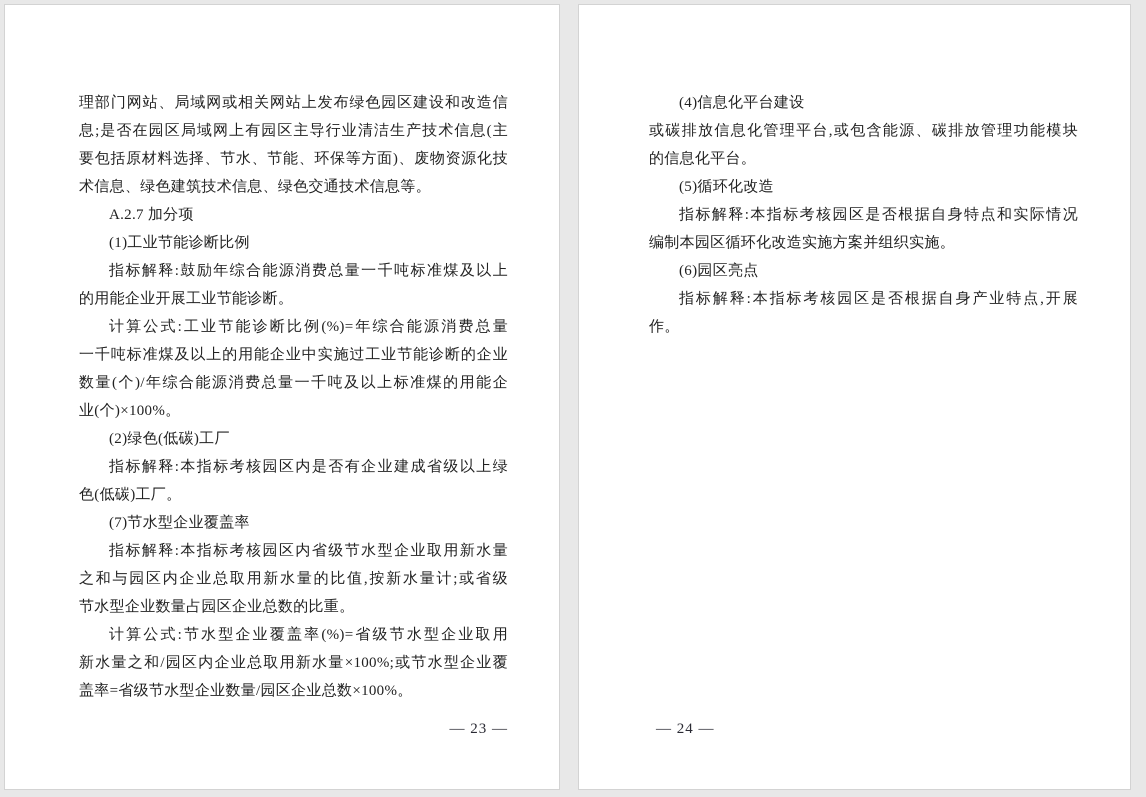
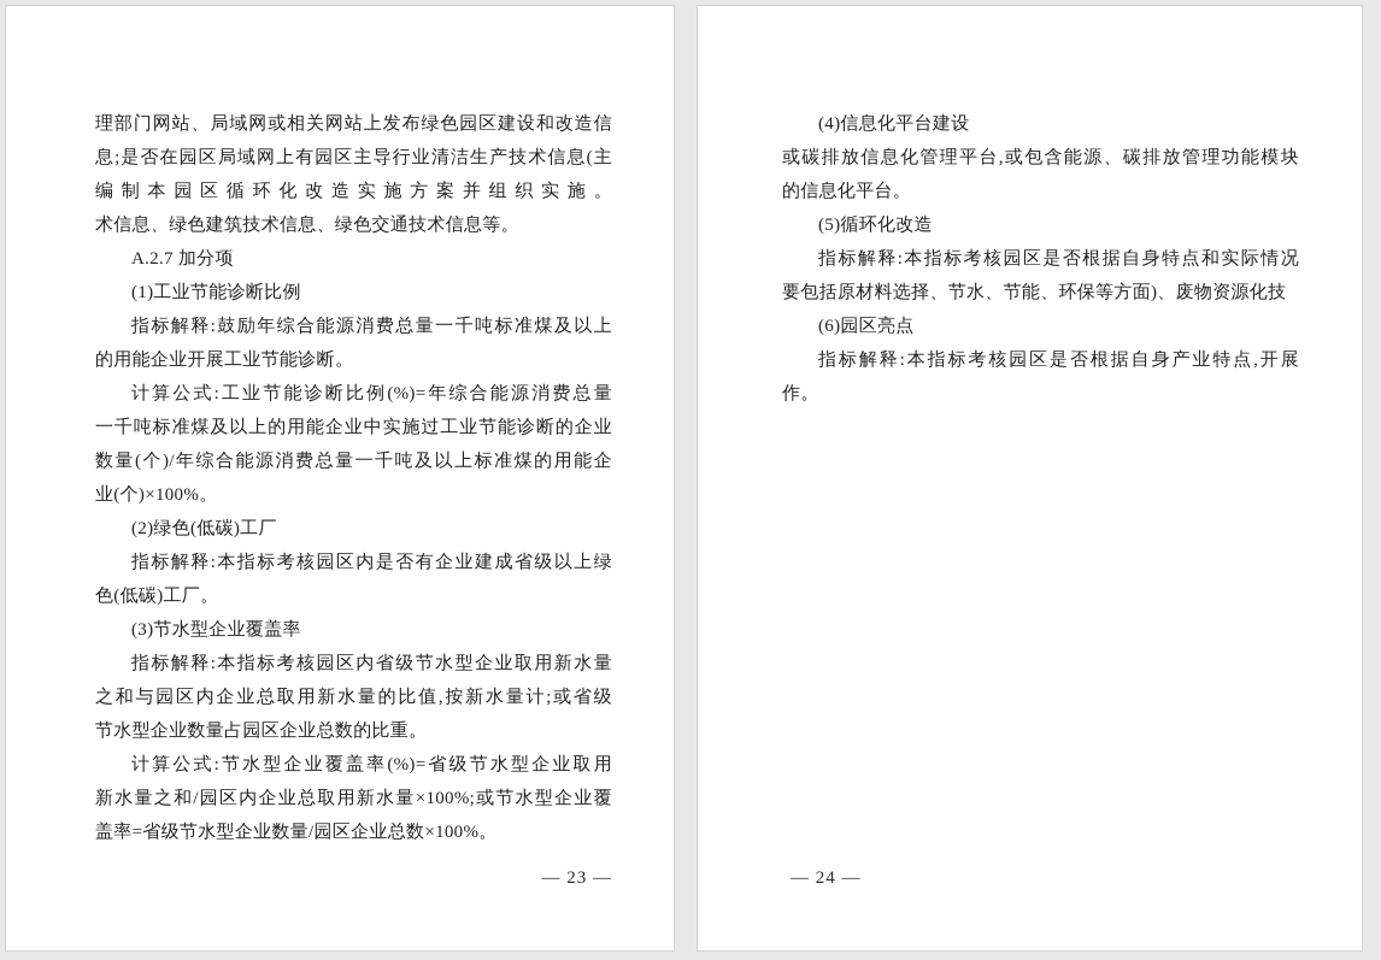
  理部门网站、局域网或相关网站上发布绿色园区建设和改造信
  息;是否在园区局域网上有园区主导行业清洁生产技术信息(主
- 要包括原材料选择、节水、节能、环保等方面)、废物资源化技
+ 编制本园区循环化改造实施方案并组织实施。
  术信息、绿色建筑技术信息、绿色交通技术信息等。
  A.2.7 加分项
  (1)工业节能诊断比例
  指标解释:鼓励年综合能源消费总量一千吨标准煤及以上
  的用能企业开展工业节能诊断。
  计算公式:工业节能诊断比例(%)=年综合能源消费总量
  一千吨标准煤及以上的用能企业中实施过工业节能诊断的企业
  数量(个)/年综合能源消费总量一千吨及以上标准煤的用能企
  业(个)×100%。
  (2)绿色(低碳)工厂
  指标解释:本指标考核园区内是否有企业建成省级以上绿
  色(低碳)工厂。
- (7)节水型企业覆盖率
+ (3)节水型企业覆盖率
  指标解释:本指标考核园区内省级节水型企业取用新水量
  之和与园区内企业总取用新水量的比值,按新水量计;或省级
  节水型企业数量占园区企业总数的比重。
  计算公式:节水型企业覆盖率(%)=省级节水型企业取用
  新水量之和/园区内企业总取用新水量×100%;或节水型企业覆
  盖率=省级节水型企业数量/园区企业总数×100%。
  — 23 —
  (4)信息化平台建设
  或碳排放信息化管理平台,或包含能源、碳排放管理功能模块
  的信息化平台。
  (5)循环化改造
  指标解释:本指标考核园区是否根据自身特点和实际情况
- 编制本园区循环化改造实施方案并组织实施。
+ 要包括原材料选择、节水、节能、环保等方面)、废物资源化技
  (6)园区亮点
  指标解释:本指标考核园区是否根据自身产业特点,开展
  作。
  — 24 —
